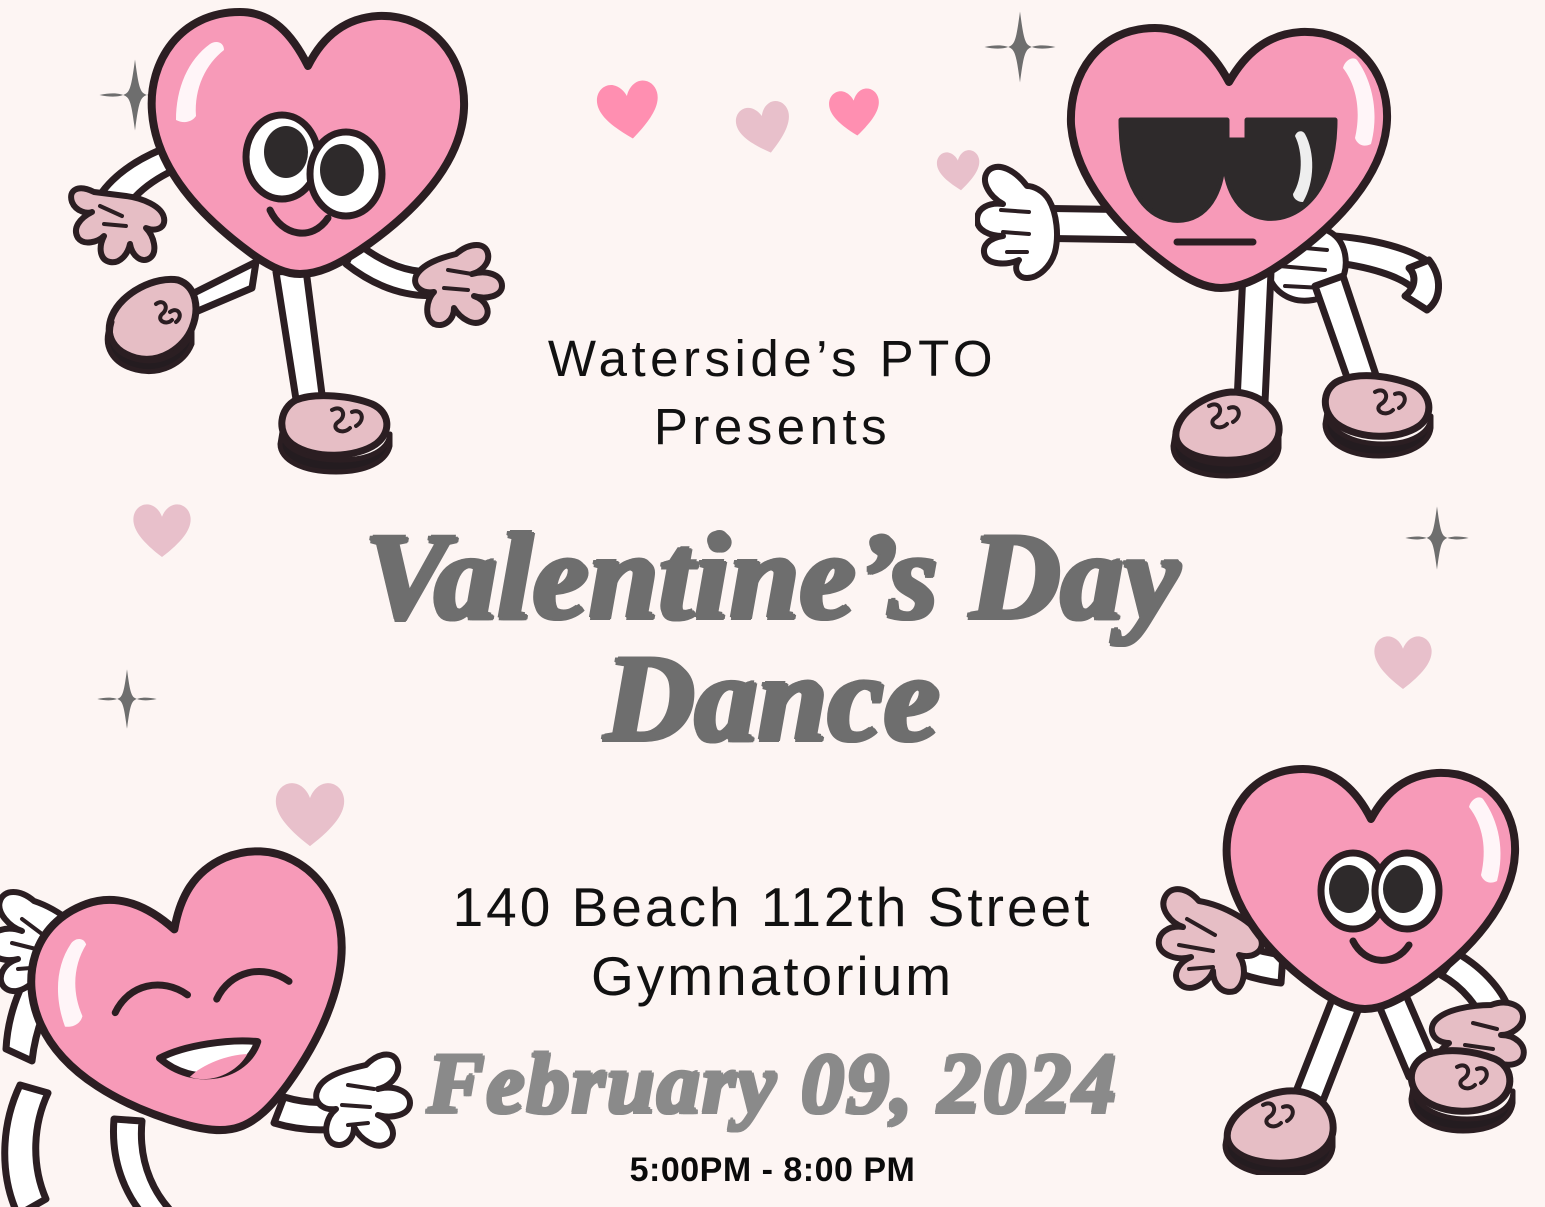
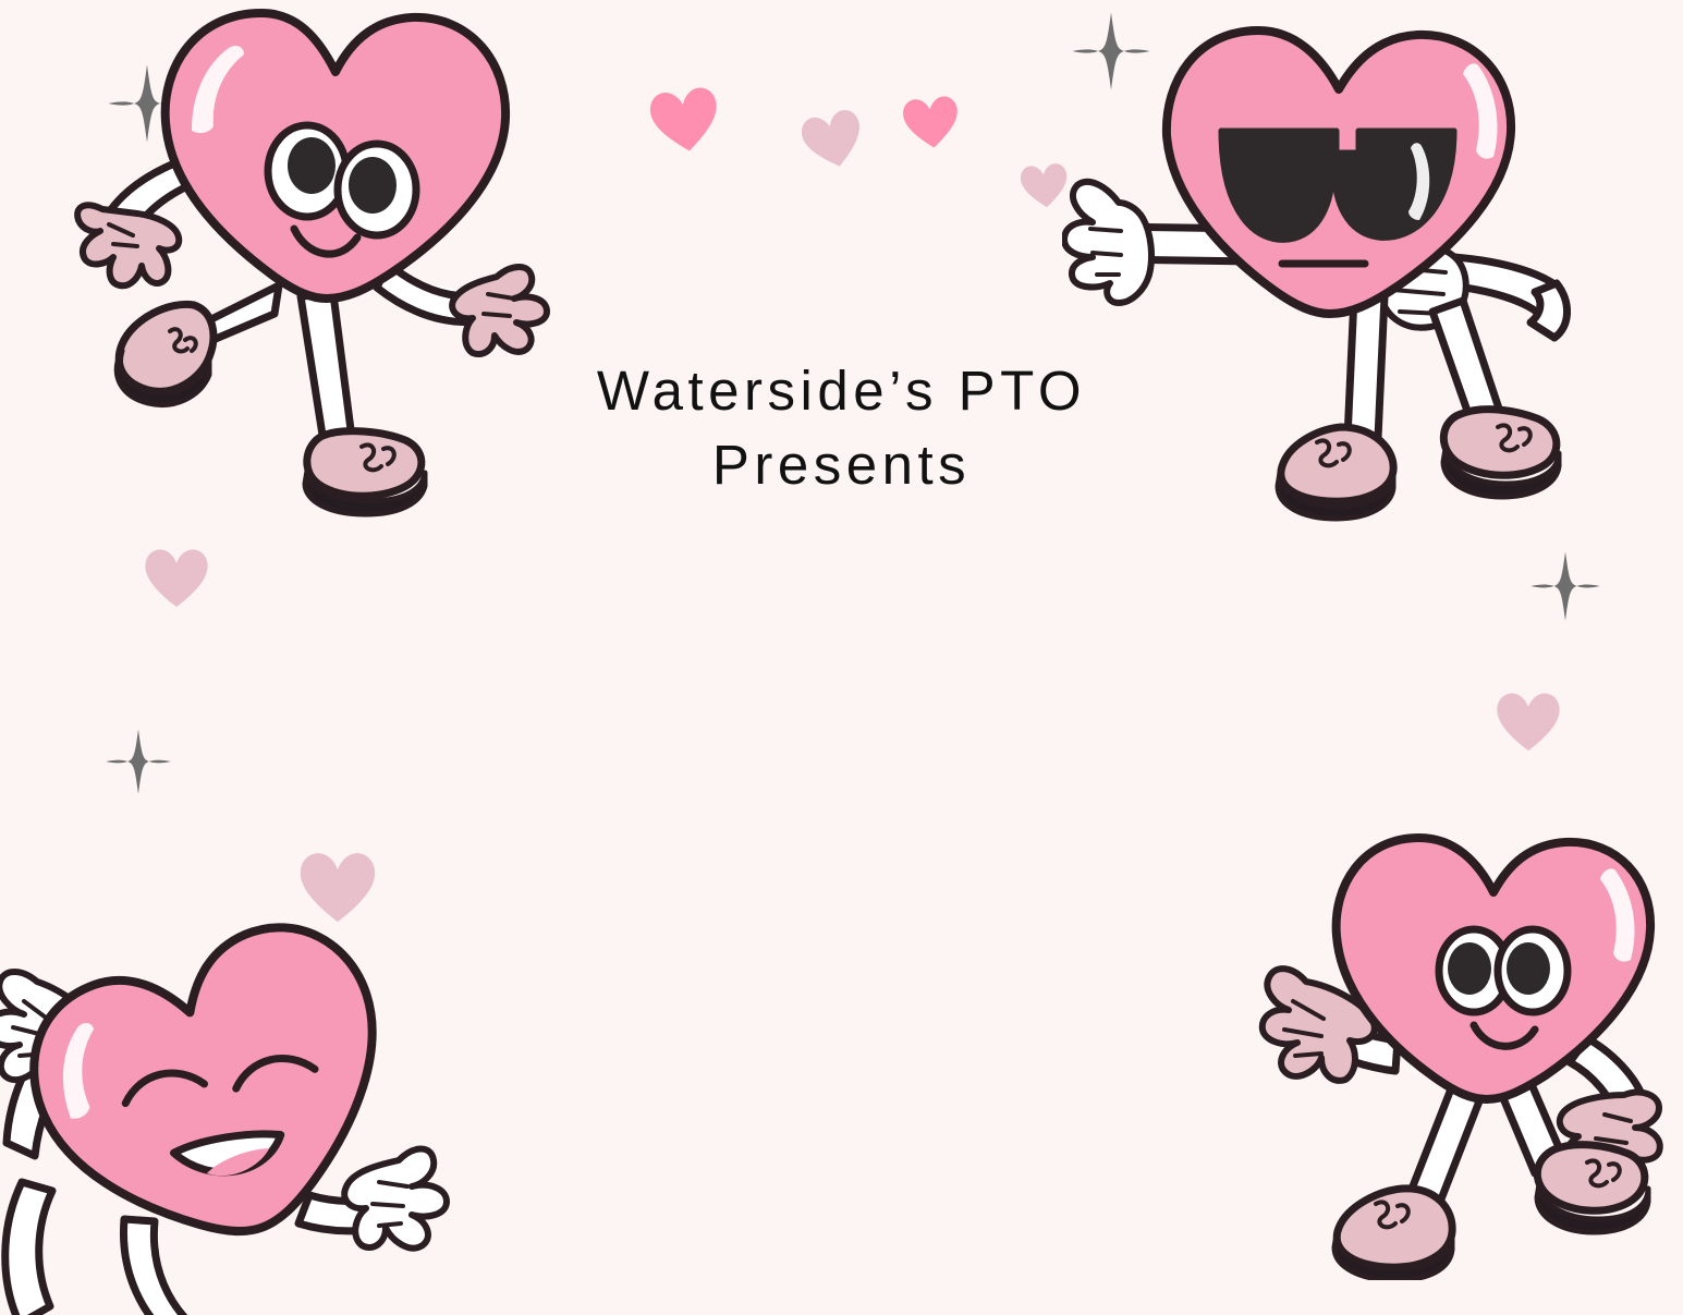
  Waterside’s PTO
  Presents
- Valentine’s Day
- Dance
- 140 Beach 112th Street
- Gymnatorium
- February 09, 2024
- 5:00PM - 8:00 PM
